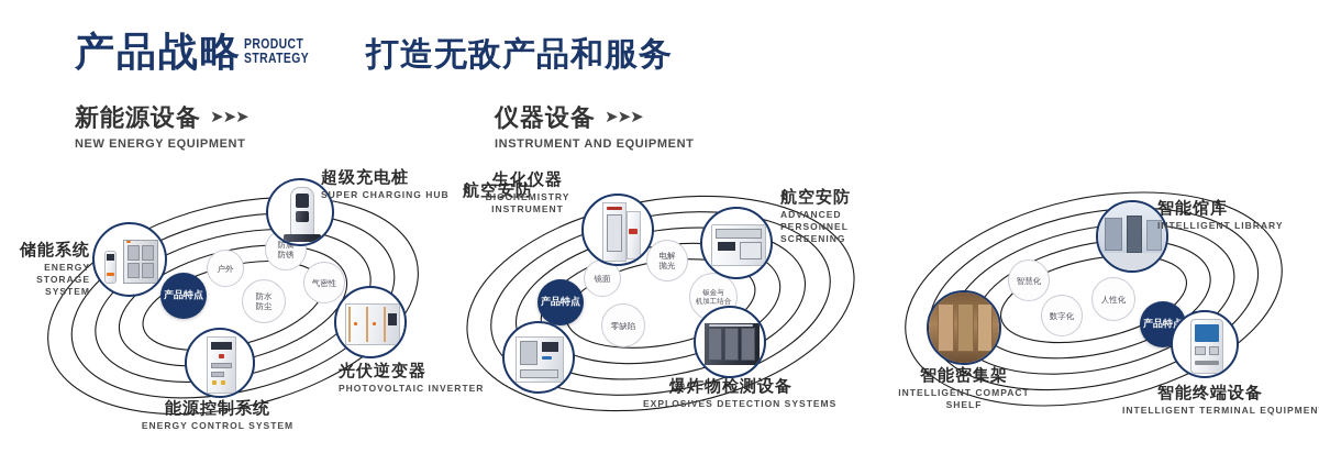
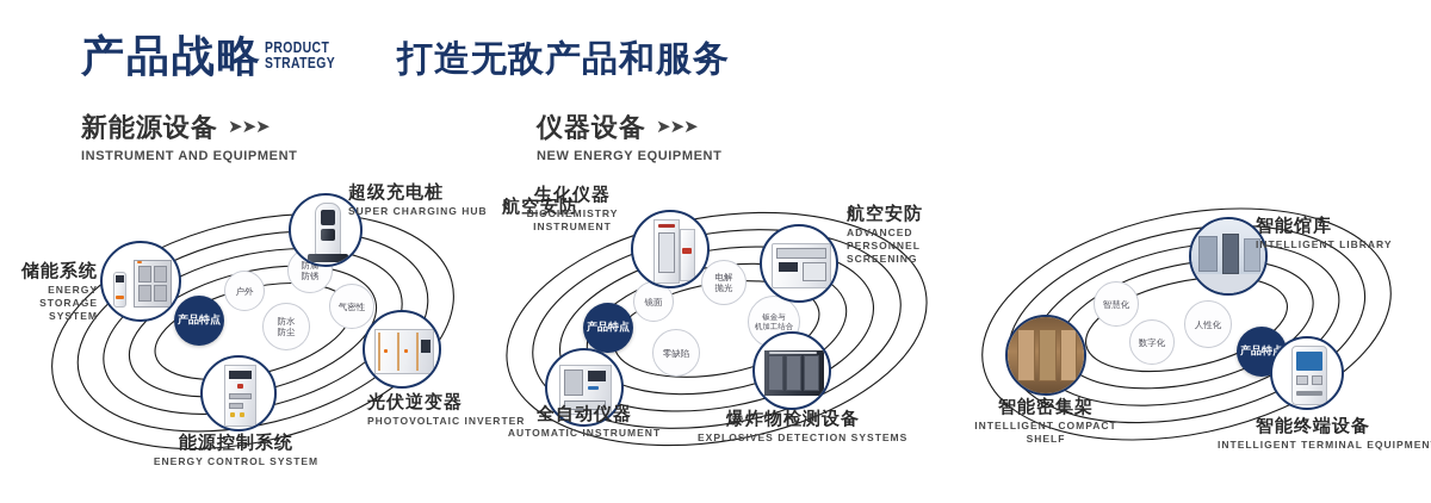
  产品战略
  PRODUCT
  STRATEGY
  打造无敌产品和服务
  新能源设备 ➤➤➤
- NEW ENERGY EQUIPMENT
+ INSTRUMENT AND EQUIPMENT
  仪器设备 ➤➤➤
- INSTRUMENT AND EQUIPMENT
+ NEW ENERGY EQUIPMENT
  户外
  防锈
  防水
  防尘
  气密性
  产品特点
  储能系统
  ENERGY STORAGE SYSTEM
  超级充电桩
  SUPER CHARGING HUB
  光伏逆变器
  PHOTOVOLTAIC INVERTER
  能源控制系统
  ENERGY CONTROL SYSTEM
  镜面
  电解
  抛光
  零缺陷
  钣金与
  机加工结合
  产品特点
  航空安防
  生化仪器
  BIOCHEMISTRY INSTRUMENT
  航空安防
  ADVANCED PERSONNEL SCREENING
+ 全自动仪器
+ AUTOMATIC INSTRUMENT
  爆炸物检测设备
  EXPLOSIVES DETECTION SYSTEMS
  智慧化
  数字化
  人性化
  产品特
  智能馆库
  INTELLIGENT LIBRARY
  智能密集架
  INTELLIGENT COMPACT SHELF
  智能终端设备
  INTELLIGENT TERMINAL EQUIPMEN
